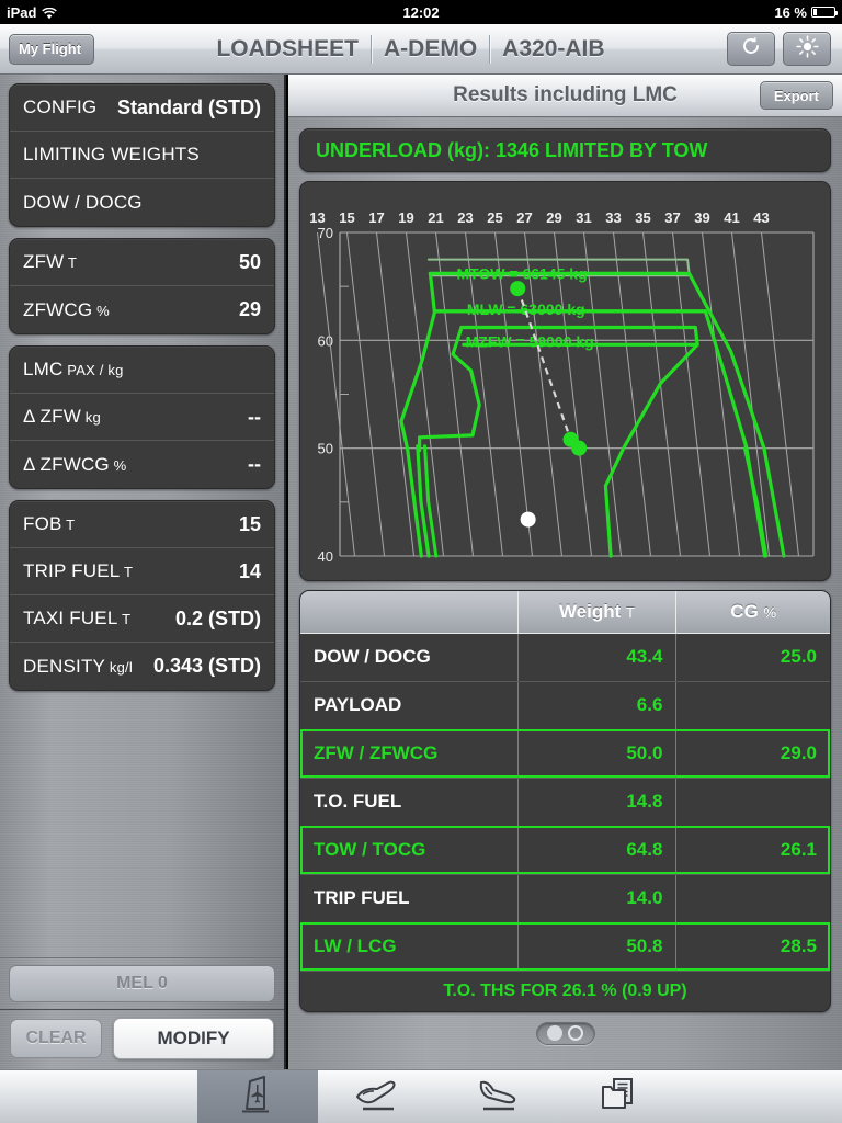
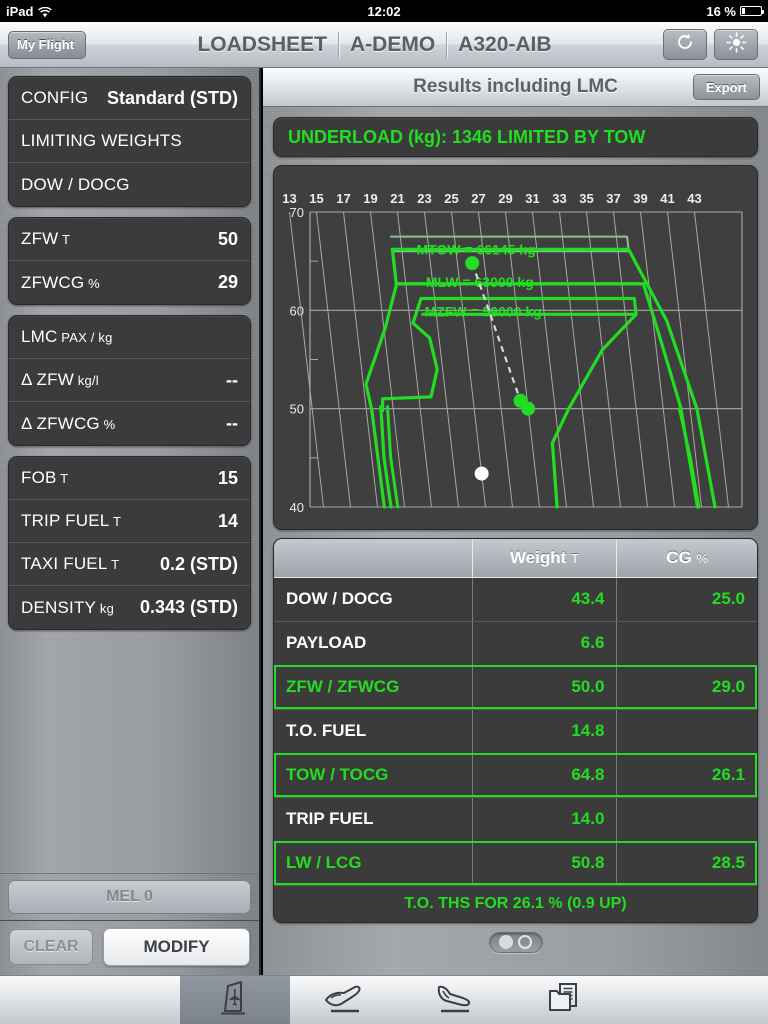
  iPad
  12:02
  16 %
  My Flight
  LOADSHEET
  A-DEMO
  A320-AIB
  CONFIG
  Standard (STD)
  LIMITING WEIGHTS
  DOW / DOCG
  ZFW T
  50
  ZFWCG %
  29
  LMC PAX / kg
- Δ ZFW kg
+ Δ ZFW kg/l
  --
  Δ ZFWCG %
  --
  FOB T
  15
  TRIP FUEL T
  14
  TAXI FUEL T
  0.2 (STD)
- DENSITY kg/l
+ DENSITY kg
  0.343 (STD)
  MEL 0
  CLEAR
  MODIFY
  Results including LMC
  Export
  UNDERLOAD (kg): 1346 LIMITED BY TOW
  40
  50
  60
  70
  13
  15
  17
  19
  21
  23
  25
  27
  29
  31
  33
  35
  37
  39
  41
  43
  MTOW = 66145 kg
  MLW = 63000 kg
  MZFW = 59000 kg
  	Weight T	CG %
  DOW / DOCG	43.4	25.0
  PAYLOAD	6.6
  ZFW / ZFWCG	50.0	29.0
  T.O. FUEL	14.8
  TOW / TOCG	64.8	26.1
  TRIP FUEL	14.0
  LW / LCG	50.8	28.5
  T.O. THS FOR 26.1 % (0.9 UP)
